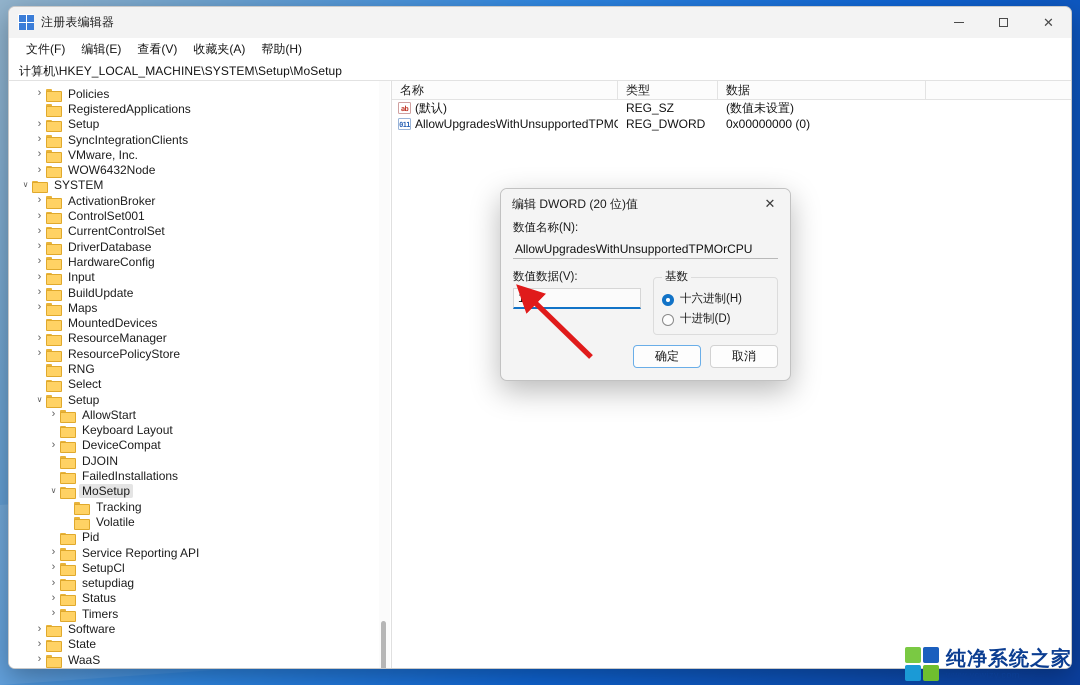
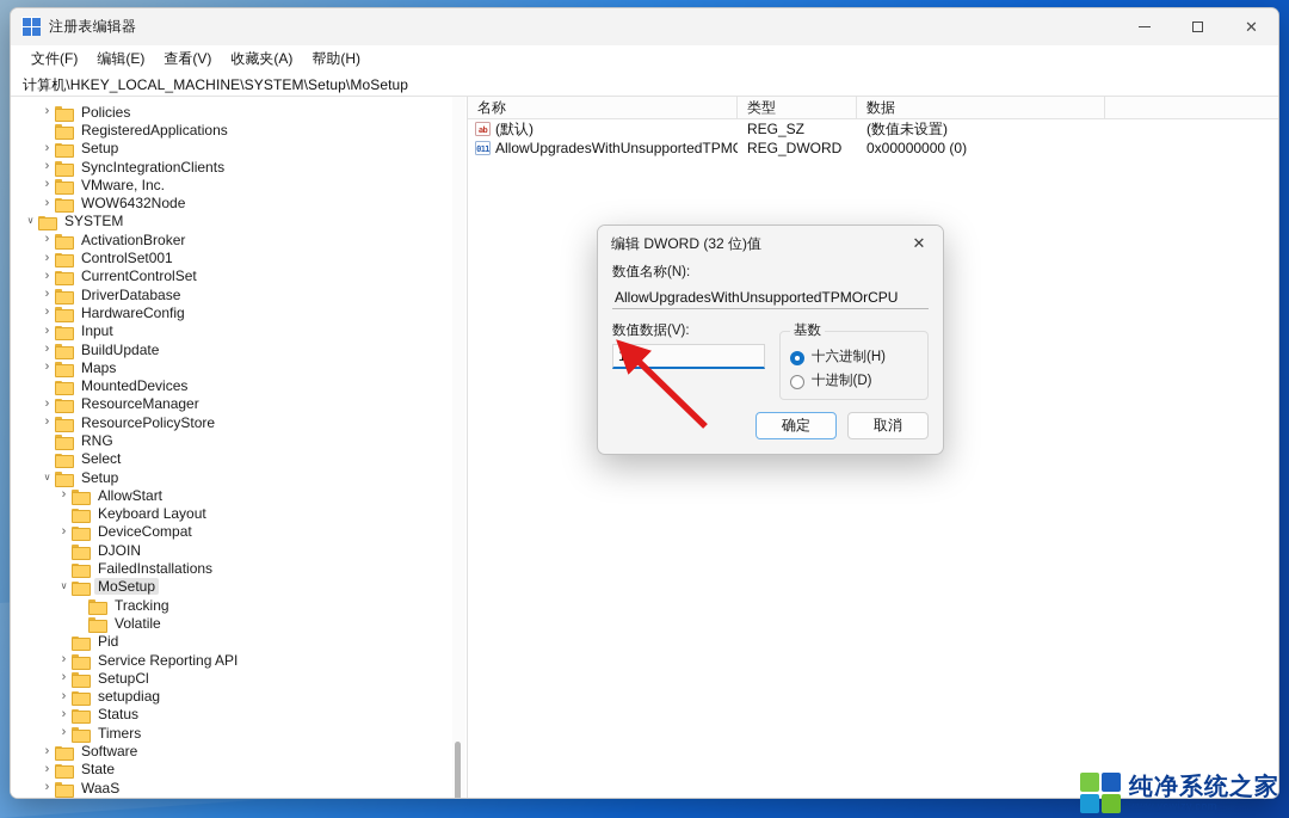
  注册表编辑器
  ✕
  文件(F)
  编辑(E)
  查看(V)
  收藏夹(A)
  帮助(H)
  计算机\HKEY_LOCAL_MACHINE\SYSTEM\Setup\MoSetup
  ›
  Policies
  RegisteredApplications
  ›
  Setup
  ›
  SyncIntegrationClients
  ›
  VMware, Inc.
  ›
  WOW6432Node
  ∨
  SYSTEM
  ›
  ActivationBroker
  ›
  ControlSet001
  ›
  CurrentControlSet
  ›
  DriverDatabase
  ›
  HardwareConfig
  ›
  Input
  ›
  BuildUpdate
  ›
  Maps
  MountedDevices
  ›
  ResourceManager
  ›
  ResourcePolicyStore
  RNG
  Select
  ∨
  Setup
  ›
  AllowStart
  Keyboard Layout
  ›
  DeviceCompat
  DJOIN
  FailedInstallations
  ∨
  MoSetup
  Tracking
  Volatile
  Pid
  ›
  Service Reporting API
  ›
  SetupCl
  ›
  setupdiag
  ›
  Status
  ›
  Timers
  ›
  Software
  ›
  State
  ›
  WaaS
  名称
  类型
  数据
  ab
  (默认)
  REG_SZ
  (数值未设置)
  011
  AllowUpgradesWithUnsupportedTPM
  REG_DWORD
  0x00000000 (0)
- 编辑 DWORD (20 位)值
+ 编辑 DWORD (32 位)值
  ✕
  数值名称(N):
  AllowUpgradesWithUnsupportedTPMOrCPU
  数值数据(V):
  1
  基数
  十六进制(H)
  十进制(D)
  确定
  取消
  纯净系统之家
